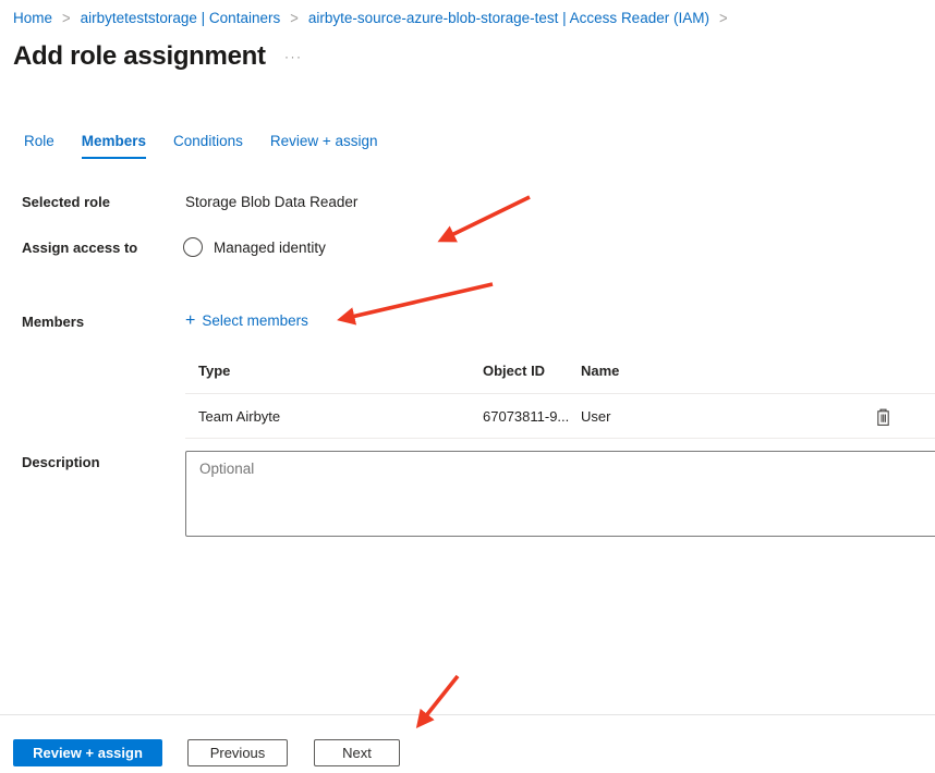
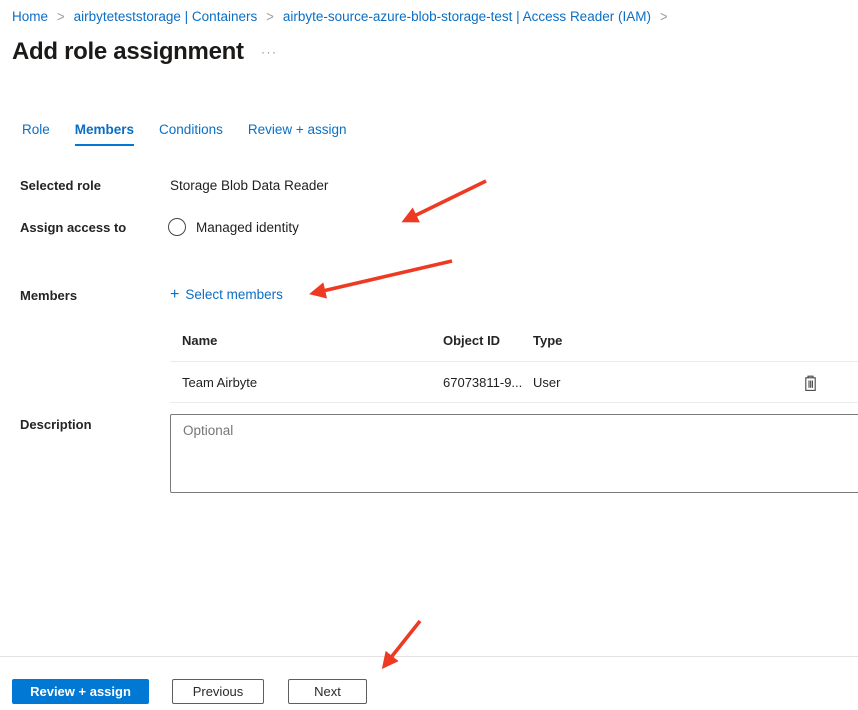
  Home
  >
  airbyteteststorage | Containers
  >
  airbyte-source-azure-blob-storage-test | Access Reader (IAM)
  >
  Add role assignment
  ···
  Role
  Members
  Conditions
  Review + assign
  Selected role
  Storage Blob Data Reader
  Assign access to
  Managed identity
  Members
  +
  Select members
- Type
+ Name
  Object ID
- Name
+ Type
  Team Airbyte
  67073811-9...
  User
  Description
  Optional
  Review + assign
  Previous
  Next
